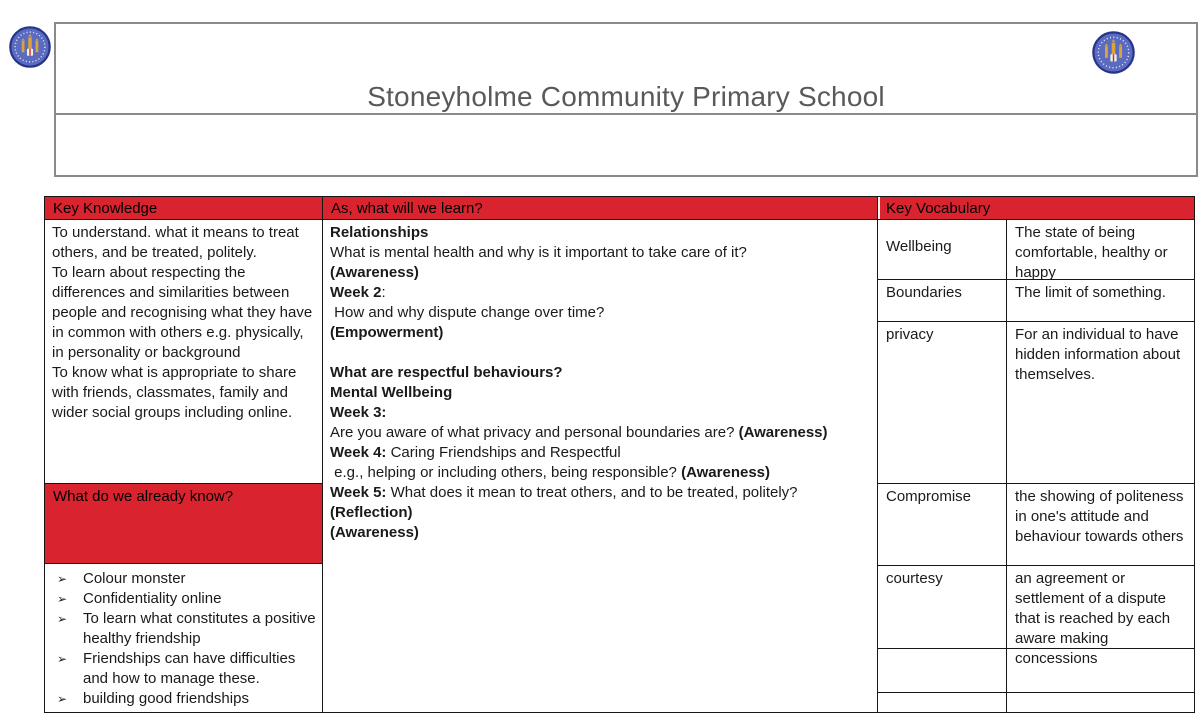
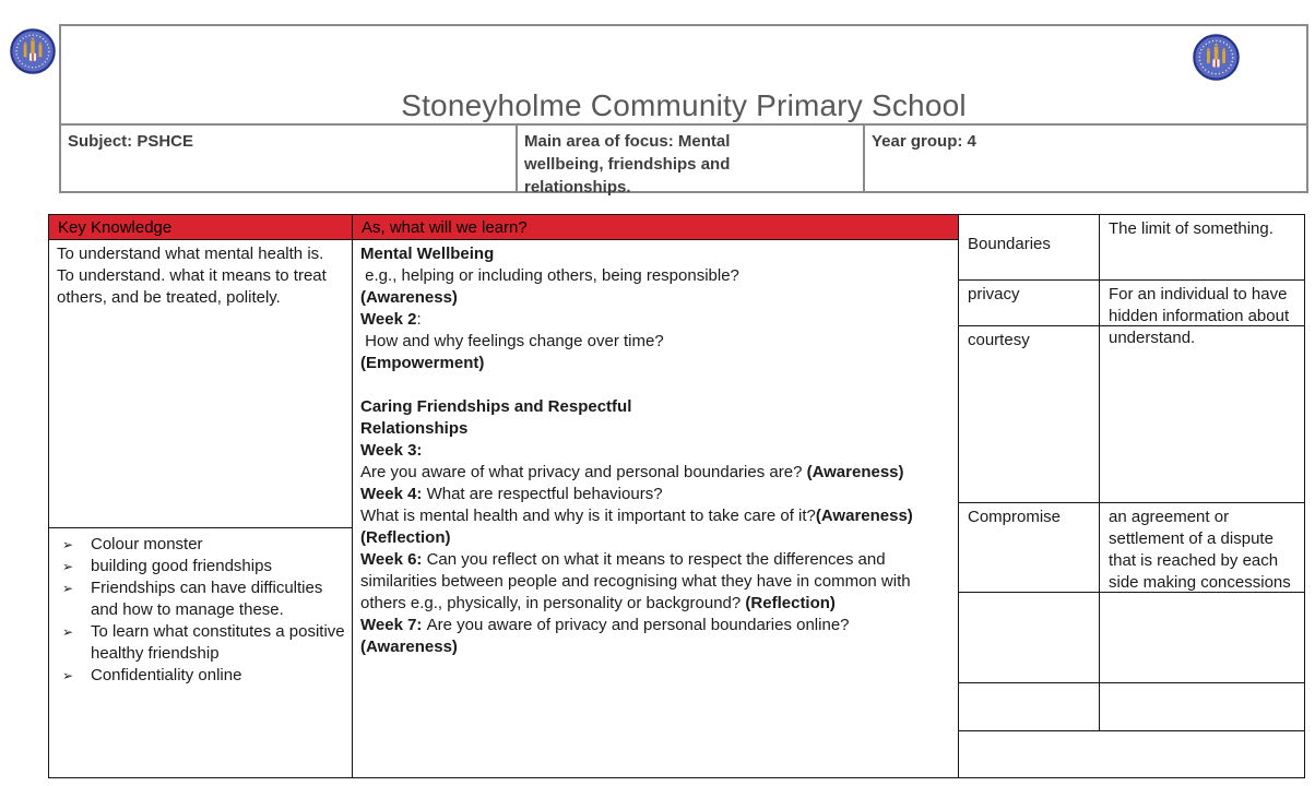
  Stoneyholme Community Primary School
+ Subject: PSHCE
+ Main area of focus: Mental wellbeing, friendships and relationships.
+ Year group: 4
  Key Knowledge
+ To understand what mental health is.
  To understand. what it means to treat others, and be treated, politely.
- To learn about respecting the differences and similarities between people and recognising what they have in common with others e.g. physically, in personality or background
- To know what is appropriate to share with friends, classmates, family and wider social groups including online.
- What do we already know?
  ➢
  Colour monster
  ➢
- Confidentiality online
+ building good friendships
  ➢
- To learn what constitutes a positive healthy friendship
+ Friendships can have difficulties and how to manage these.
  ➢
- Friendships can have difficulties and how to manage these.
+ To learn what constitutes a positive healthy friendship
  ➢
- building good friendships
+ Confidentiality online
  As, what will we learn?
- Relationships
+ Mental Wellbeing
- What is mental health and why is it important to take care of it?
+ e.g., helping or including others, being responsible?
  (Awareness)
  Week 2:
- How and why dispute change over time?
+ How and why feelings change over time?
  (Empowerment)
- What are respectful behaviours?
+ Caring Friendships and Respectful
- Mental Wellbeing
+ Relationships
  Week 3:
  Are you aware of what privacy and personal boundaries are? (Awareness)
- Week 4: Caring Friendships and Respectful
+ Week 4: What are respectful behaviours?
- e.g., helping or including others, being responsible? (Awareness)
+ What is mental health and why is it important to take care of it?(Awareness)
- Week 5: What does it mean to treat others, and to be treated, politely?
  (Reflection)
+ Week 6: Can you reflect on what it means to respect the differences and similarities between people and recognising what they have in common with others e.g., physically, in personality or background? (Reflection)
+ Week 7: Are you aware of privacy and personal boundaries online?
  (Awareness)
- Key Vocabulary
- Wellbeing
- The state of being comfortable, healthy or happy
  Boundaries
  The limit of something.
  privacy
- For an individual to have hidden information about themselves.
+ For an individual to have hidden information about understand.
- Compromise
+ courtesy
- the showing of politeness in one's attitude and behaviour towards others
- courtesy
+ Compromise
- an agreement or settlement of a dispute that is reached by each aware making concessions
+ an agreement or settlement of a dispute that is reached by each side making concessions
